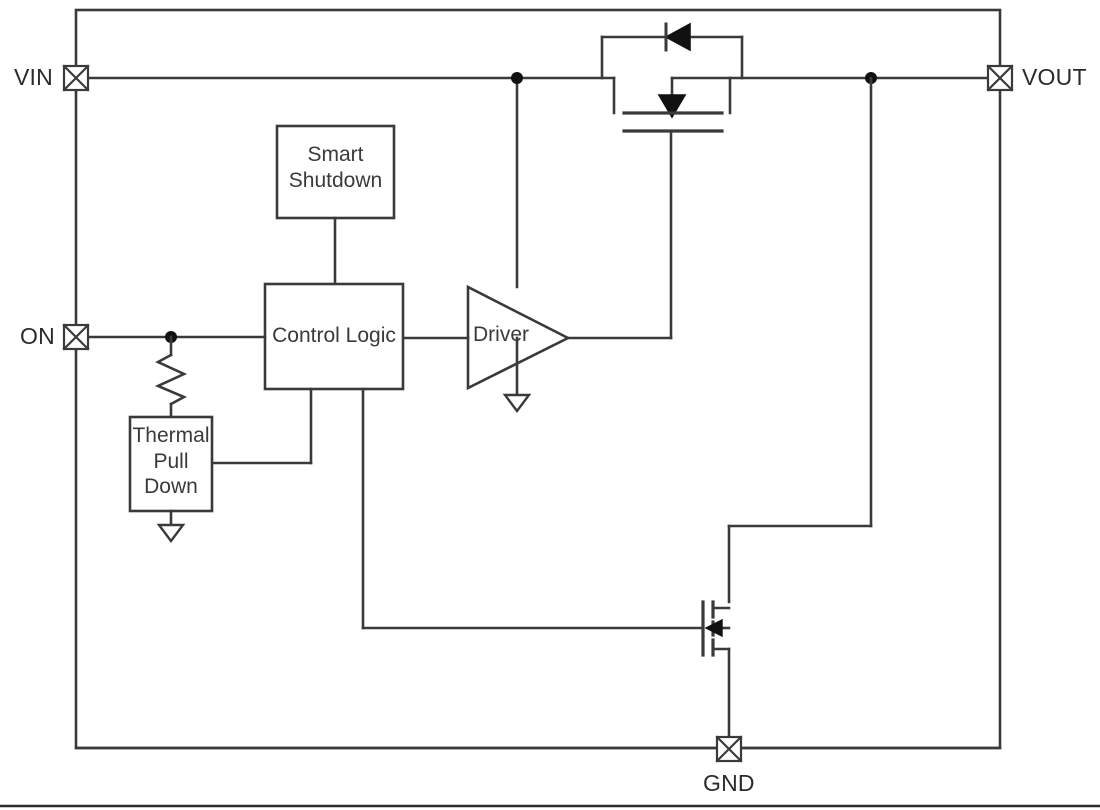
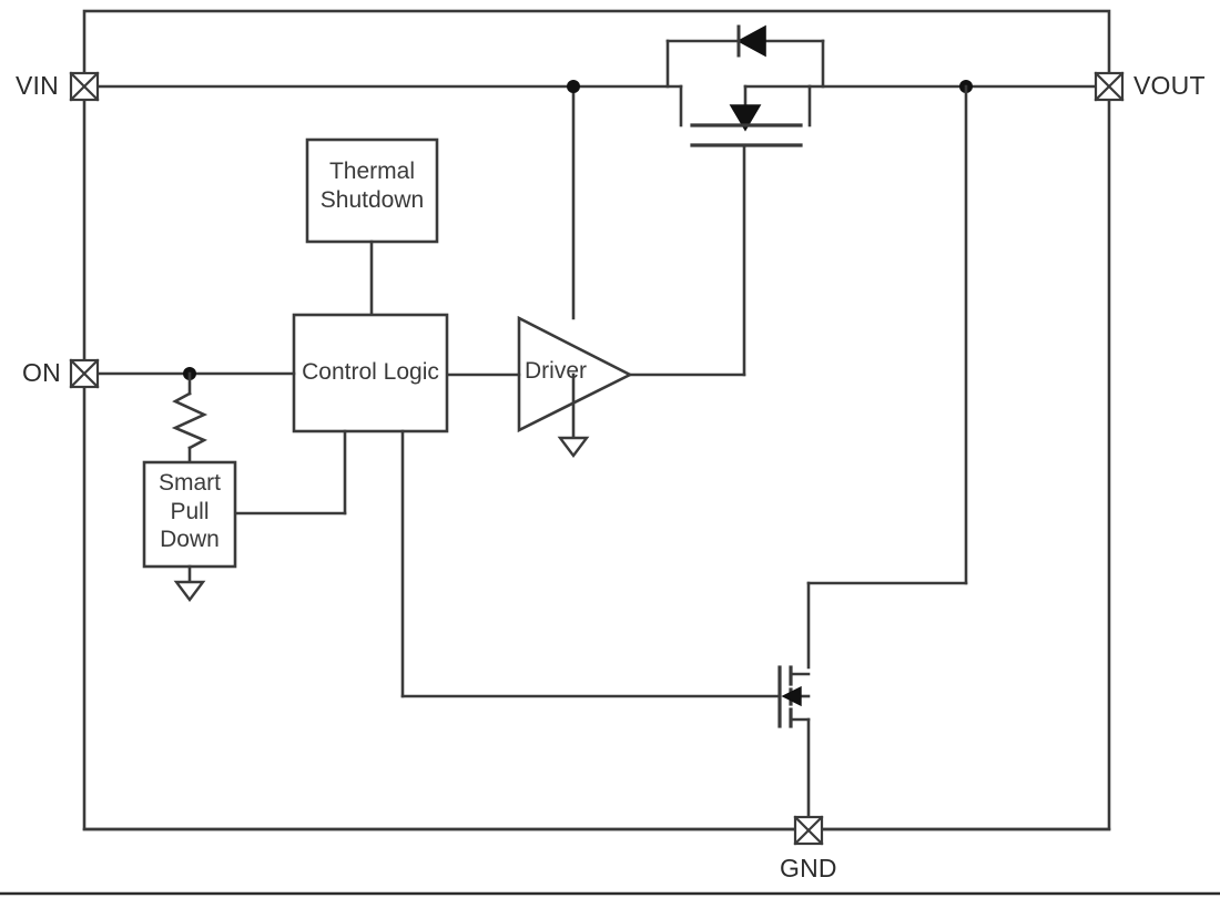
  VIN
  ON
  VOUT
  GND
- Smart
+ Thermal
  Shutdown
  Control Logic
- Thermal
+ Smart
  Pull
  Down
  Driver
